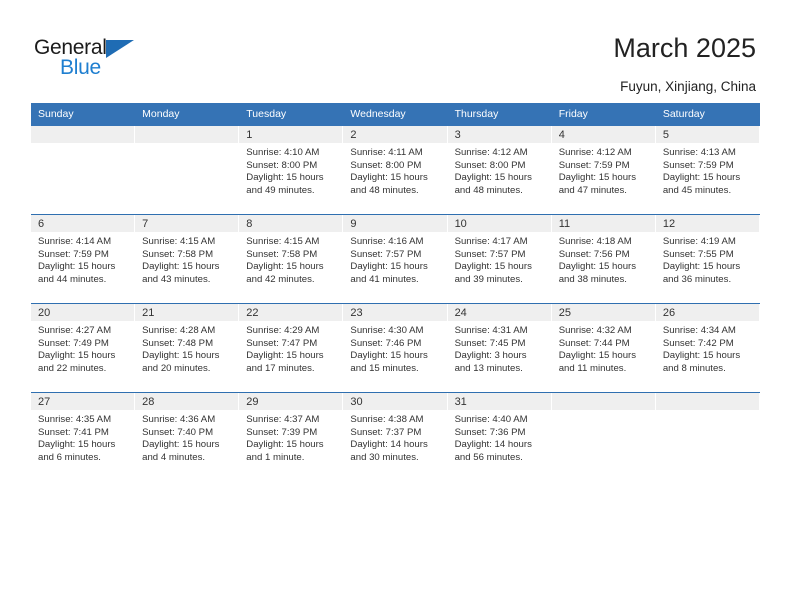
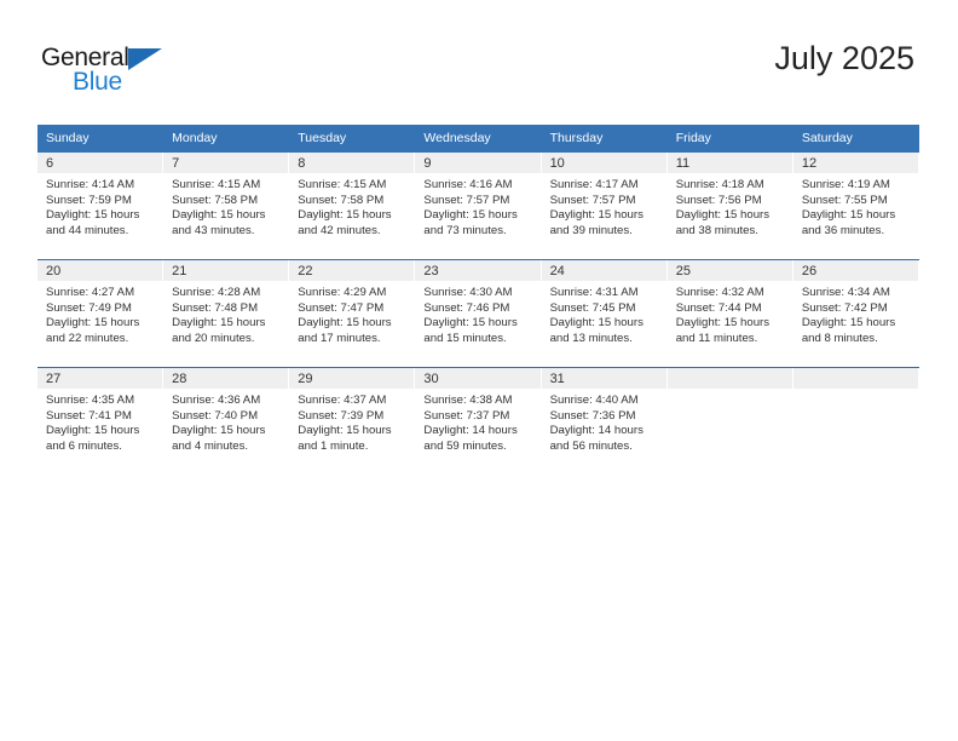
  General
  Blue
- March 2025
+ July 2025
- Fuyun, Xinjiang, China
  Sunday	Monday	Tuesday	Wednesday	Thursday	Friday	Saturday
- 		1Sunrise: 4:10 AMSunset: 8:00 PMDaylight: 15 hours and 49 minutes.	2Sunrise: 4:11 AMSunset: 8:00 PMDaylight: 15 hours and 48 minutes.	3Sunrise: 4:12 AMSunset: 8:00 PMDaylight: 15 hours and 48 minutes.	4Sunrise: 4:12 AMSunset: 7:59 PMDaylight: 15 hours and 47 minutes.	5Sunrise: 4:13 AMSunset: 7:59 PMDaylight: 15 hours and 45 minutes.
- 6Sunrise: 4:14 AMSunset: 7:59 PMDaylight: 15 hours and 44 minutes.	7Sunrise: 4:15 AMSunset: 7:58 PMDaylight: 15 hours and 43 minutes.	8Sunrise: 4:15 AMSunset: 7:58 PMDaylight: 15 hours and 42 minutes.	9Sunrise: 4:16 AMSunset: 7:57 PMDaylight: 15 hours and 41 minutes.	10Sunrise: 4:17 AMSunset: 7:57 PMDaylight: 15 hours and 39 minutes.	11Sunrise: 4:18 AMSunset: 7:56 PMDaylight: 15 hours and 38 minutes.	12Sunrise: 4:19 AMSunset: 7:55 PMDaylight: 15 hours and 36 minutes.
+ 6Sunrise: 4:14 AMSunset: 7:59 PMDaylight: 15 hours and 44 minutes.	7Sunrise: 4:15 AMSunset: 7:58 PMDaylight: 15 hours and 43 minutes.	8Sunrise: 4:15 AMSunset: 7:58 PMDaylight: 15 hours and 42 minutes.	9Sunrise: 4:16 AMSunset: 7:57 PMDaylight: 15 hours and 73 minutes.	10Sunrise: 4:17 AMSunset: 7:57 PMDaylight: 15 hours and 39 minutes.	11Sunrise: 4:18 AMSunset: 7:56 PMDaylight: 15 hours and 38 minutes.	12Sunrise: 4:19 AMSunset: 7:55 PMDaylight: 15 hours and 36 minutes.
- 20Sunrise: 4:27 AMSunset: 7:49 PMDaylight: 15 hours and 22 minutes.	21Sunrise: 4:28 AMSunset: 7:48 PMDaylight: 15 hours and 20 minutes.	22Sunrise: 4:29 AMSunset: 7:47 PMDaylight: 15 hours and 17 minutes.	23Sunrise: 4:30 AMSunset: 7:46 PMDaylight: 15 hours and 15 minutes.	24Sunrise: 4:31 AMSunset: 7:45 PMDaylight: 3 hours and 13 minutes.	25Sunrise: 4:32 AMSunset: 7:44 PMDaylight: 15 hours and 11 minutes.	26Sunrise: 4:34 AMSunset: 7:42 PMDaylight: 15 hours and 8 minutes.
+ 20Sunrise: 4:27 AMSunset: 7:49 PMDaylight: 15 hours and 22 minutes.	21Sunrise: 4:28 AMSunset: 7:48 PMDaylight: 15 hours and 20 minutes.	22Sunrise: 4:29 AMSunset: 7:47 PMDaylight: 15 hours and 17 minutes.	23Sunrise: 4:30 AMSunset: 7:46 PMDaylight: 15 hours and 15 minutes.	24Sunrise: 4:31 AMSunset: 7:45 PMDaylight: 15 hours and 13 minutes.	25Sunrise: 4:32 AMSunset: 7:44 PMDaylight: 15 hours and 11 minutes.	26Sunrise: 4:34 AMSunset: 7:42 PMDaylight: 15 hours and 8 minutes.
- 27Sunrise: 4:35 AMSunset: 7:41 PMDaylight: 15 hours and 6 minutes.	28Sunrise: 4:36 AMSunset: 7:40 PMDaylight: 15 hours and 4 minutes.	29Sunrise: 4:37 AMSunset: 7:39 PMDaylight: 15 hours and 1 minute.	30Sunrise: 4:38 AMSunset: 7:37 PMDaylight: 14 hours and 30 minutes.	31Sunrise: 4:40 AMSunset: 7:36 PMDaylight: 14 hours and 56 minutes.
+ 27Sunrise: 4:35 AMSunset: 7:41 PMDaylight: 15 hours and 6 minutes.	28Sunrise: 4:36 AMSunset: 7:40 PMDaylight: 15 hours and 4 minutes.	29Sunrise: 4:37 AMSunset: 7:39 PMDaylight: 15 hours and 1 minute.	30Sunrise: 4:38 AMSunset: 7:37 PMDaylight: 14 hours and 59 minutes.	31Sunrise: 4:40 AMSunset: 7:36 PMDaylight: 14 hours and 56 minutes.
